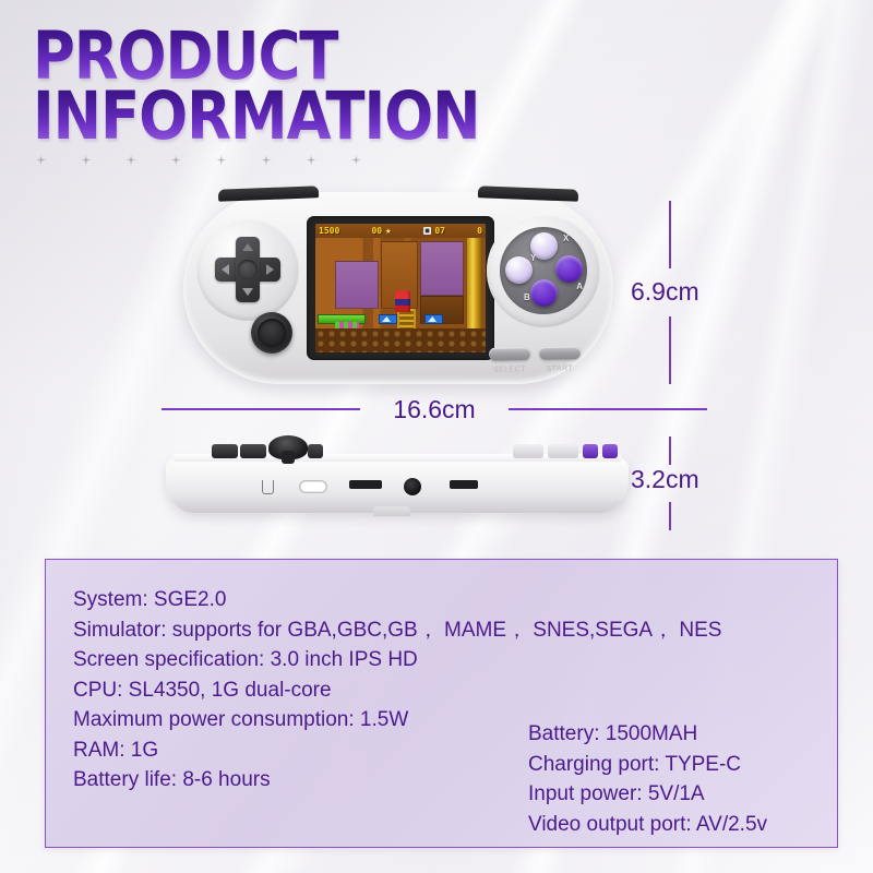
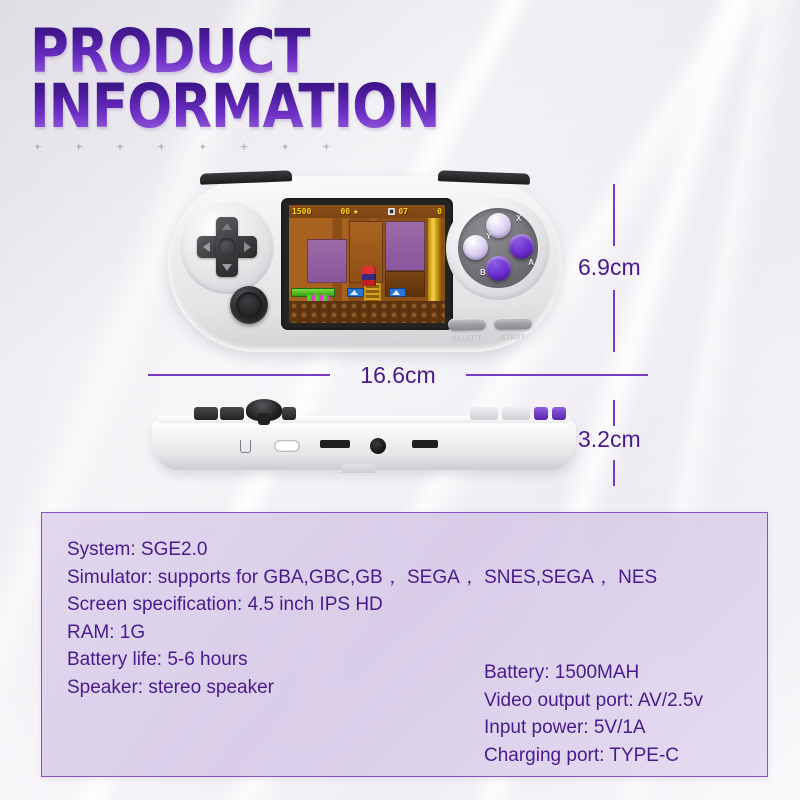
  PRODUCT
  INFORMATION
  1500
  00
  ★
  07
  0
  X
  Y
  A
  B
  6.9cm
  16.6cm
  3.2cm
  System: SGE2.0
- Simulator: supports for GBA,GBC,GB， MAME， SNES,SEGA， NES
+ Simulator: supports for GBA,GBC,GB， SEGA， SNES,SEGA， NES
- Screen specification: 3.0 inch IPS HD
+ Screen specification: 4.5 inch IPS HD
- CPU: SL4350, 1G dual-core
- Maximum power consumption: 1.5W
  RAM: 1G
- Battery life: 8-6 hours
+ Battery life: 5-6 hours
+ Speaker: stereo speaker
  Battery: 1500MAH
- Charging port: TYPE-C
+ Video output port: AV/2.5v
  Input power: 5V/1A
- Video output port: AV/2.5v
+ Charging port: TYPE-C
